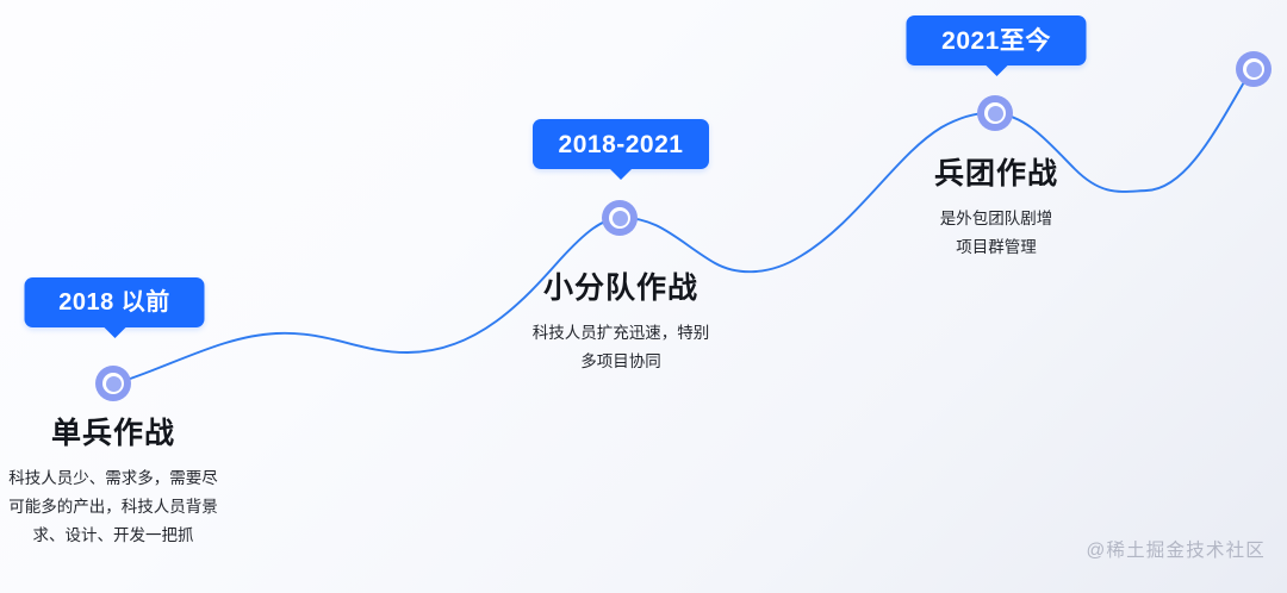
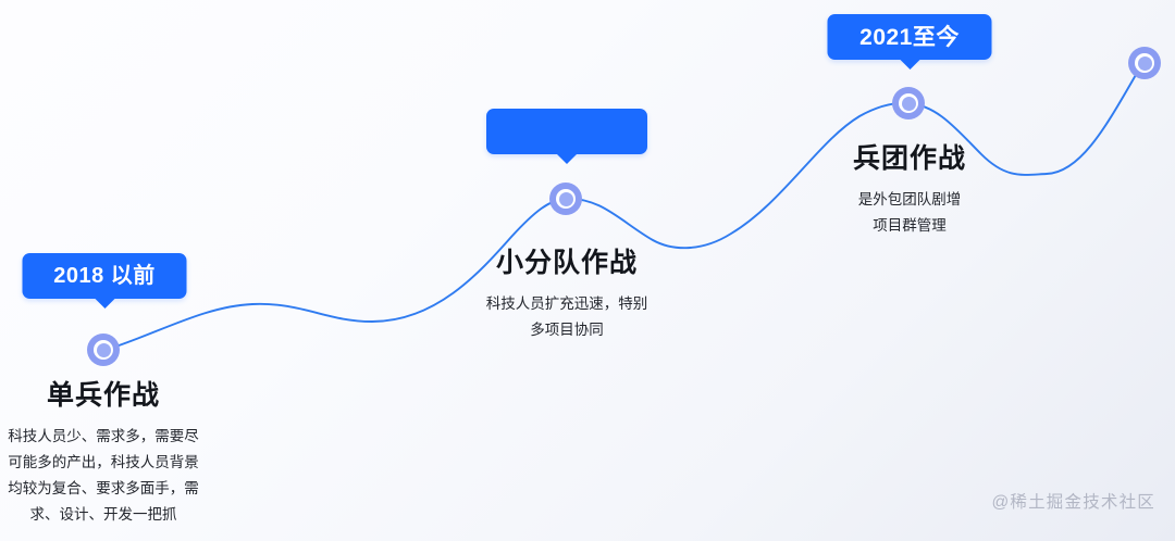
  2018 以前
  单兵作战
  科技人员少、需求多，需要尽
  可能多的产出，科技人员背景
+ 均较为复合、要求多面手，需
  求、设计、开发一把抓
- 2018-2021
  小分队作战
  科技人员扩充迅速，特别
  多项目协同
  2021至今
  兵团作战
  是外包团队剧增
  项目群管理
  @稀土掘金技术社区
